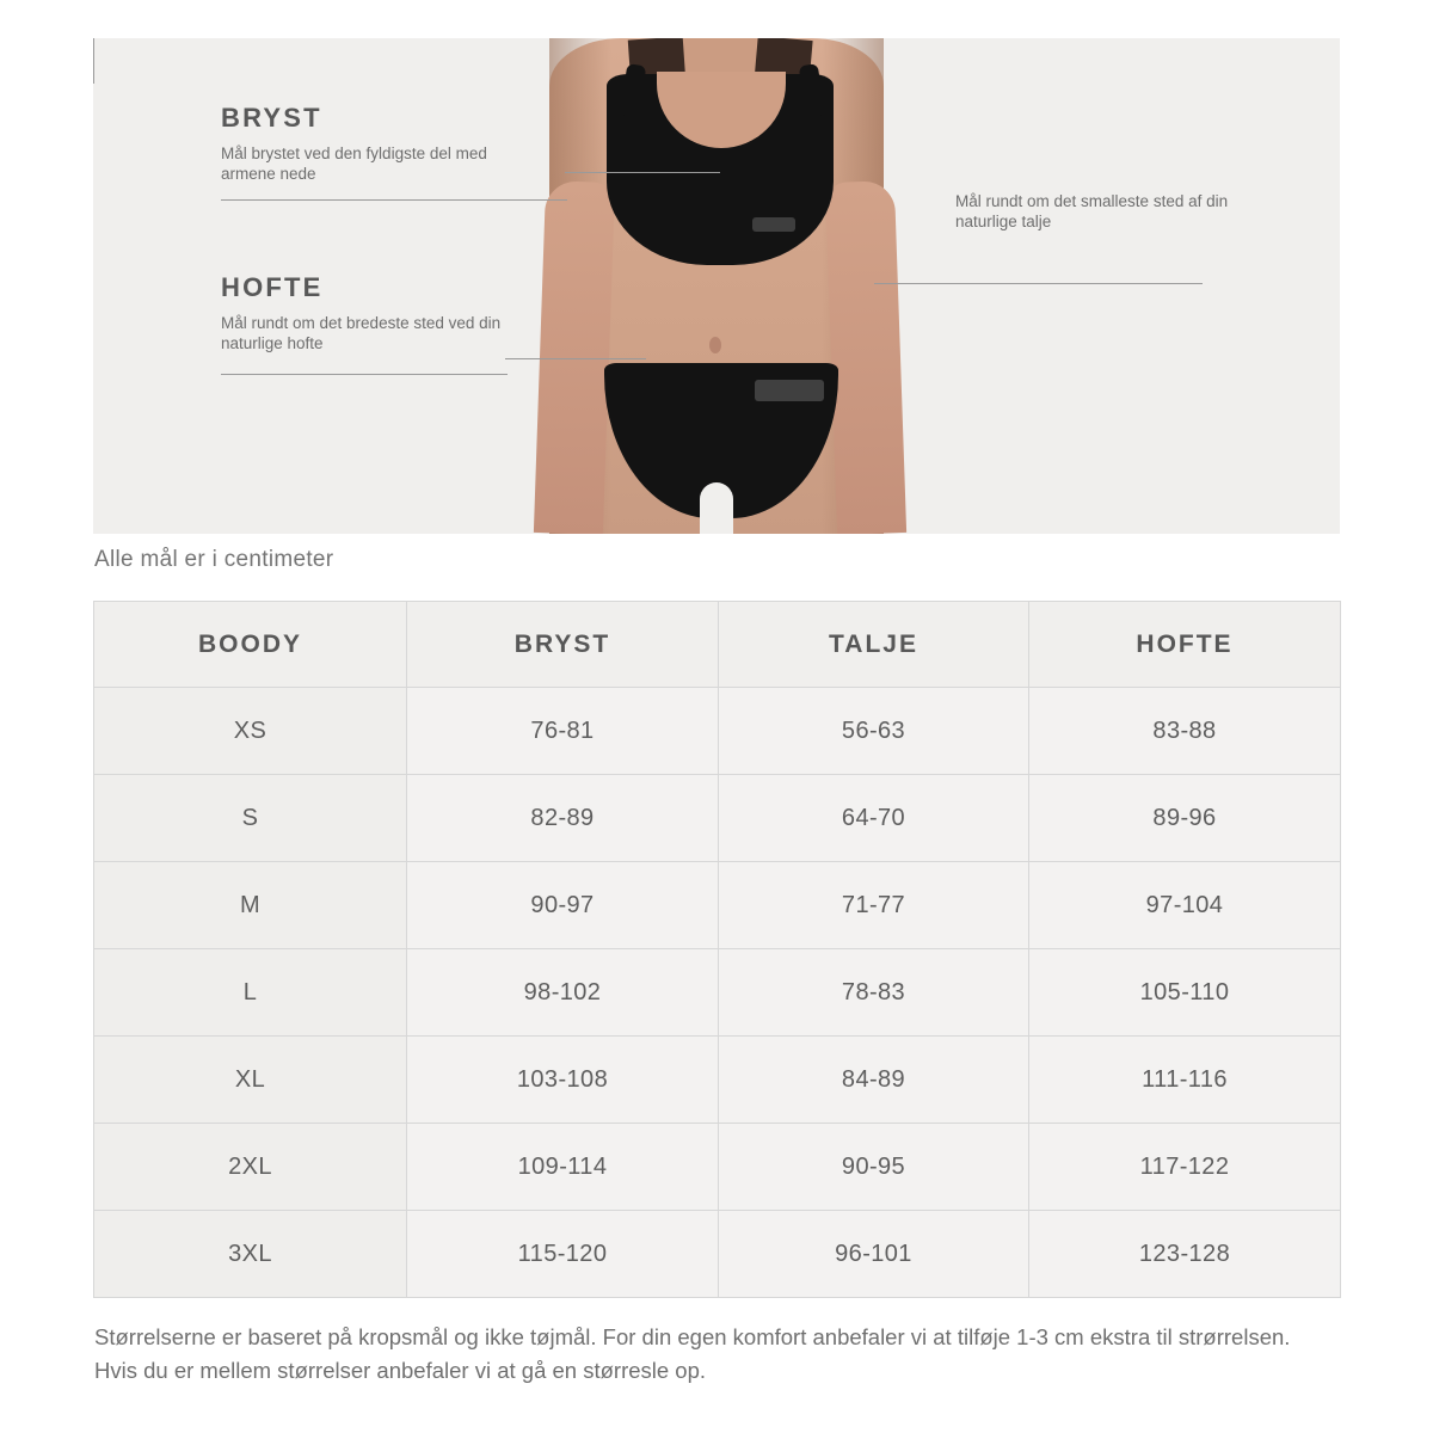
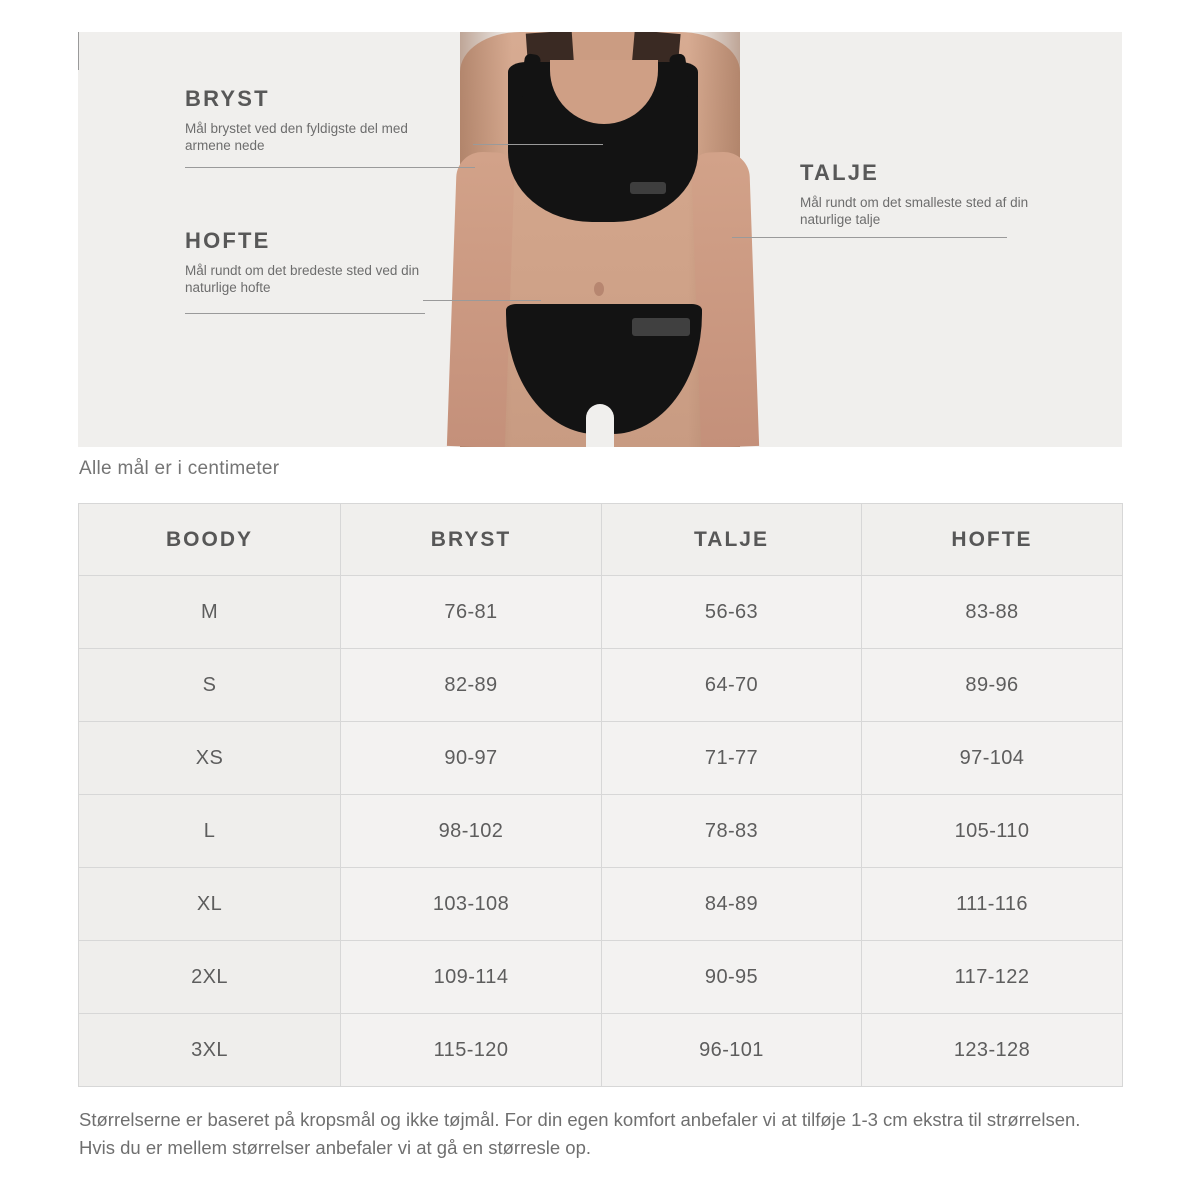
  BRYST
  Mål brystet ved den fyldigste del med armene nede
  HOFTE
  Mål rundt om det bredeste sted ved din naturlige hofte
+ TALJE
  Mål rundt om det smalleste sted af din naturlige talje
  Alle mål er i centimeter
  BOODY	BRYST	TALJE	HOFTE
- XS	76-81	56-63	83-88
+ M	76-81	56-63	83-88
  S	82-89	64-70	89-96
- M	90-97	71-77	97-104
+ XS	90-97	71-77	97-104
  L	98-102	78-83	105-110
  XL	103-108	84-89	111-116
  2XL	109-114	90-95	117-122
  3XL	115-120	96-101	123-128
  Størrelserne er baseret på kropsmål og ikke tøjmål. For din egen komfort anbefaler vi at tilføje 1-3 cm ekstra til strørrelsen. Hvis du er mellem størrelser anbefaler vi at gå en størresle op.
